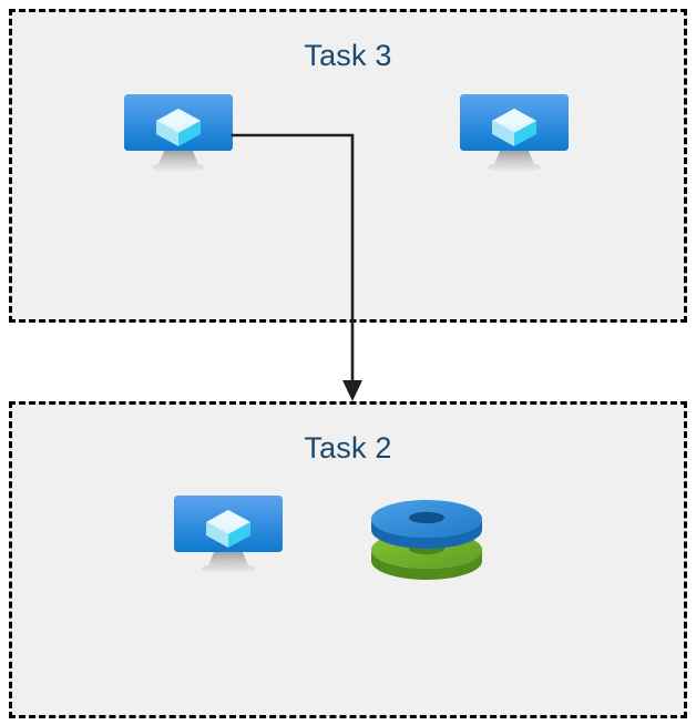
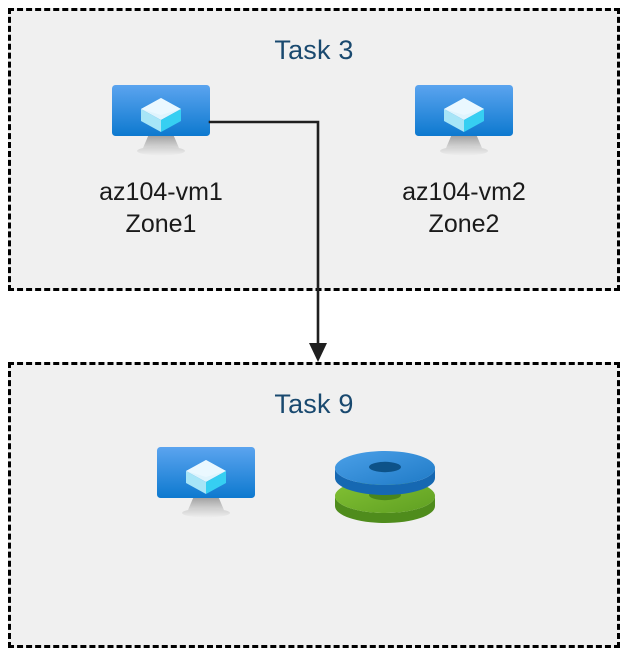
  Task 3
+ az104-vm1
+ Zone1
+ az104-vm2
+ Zone2
- Task 2
+ Task 9
